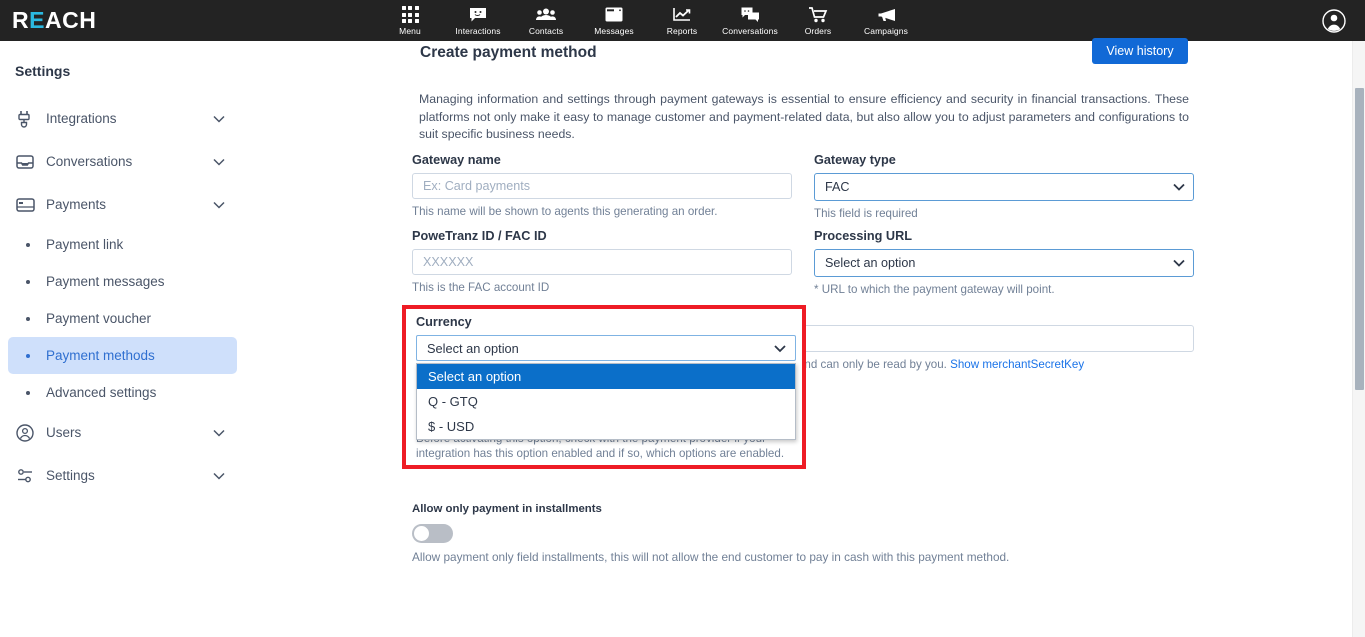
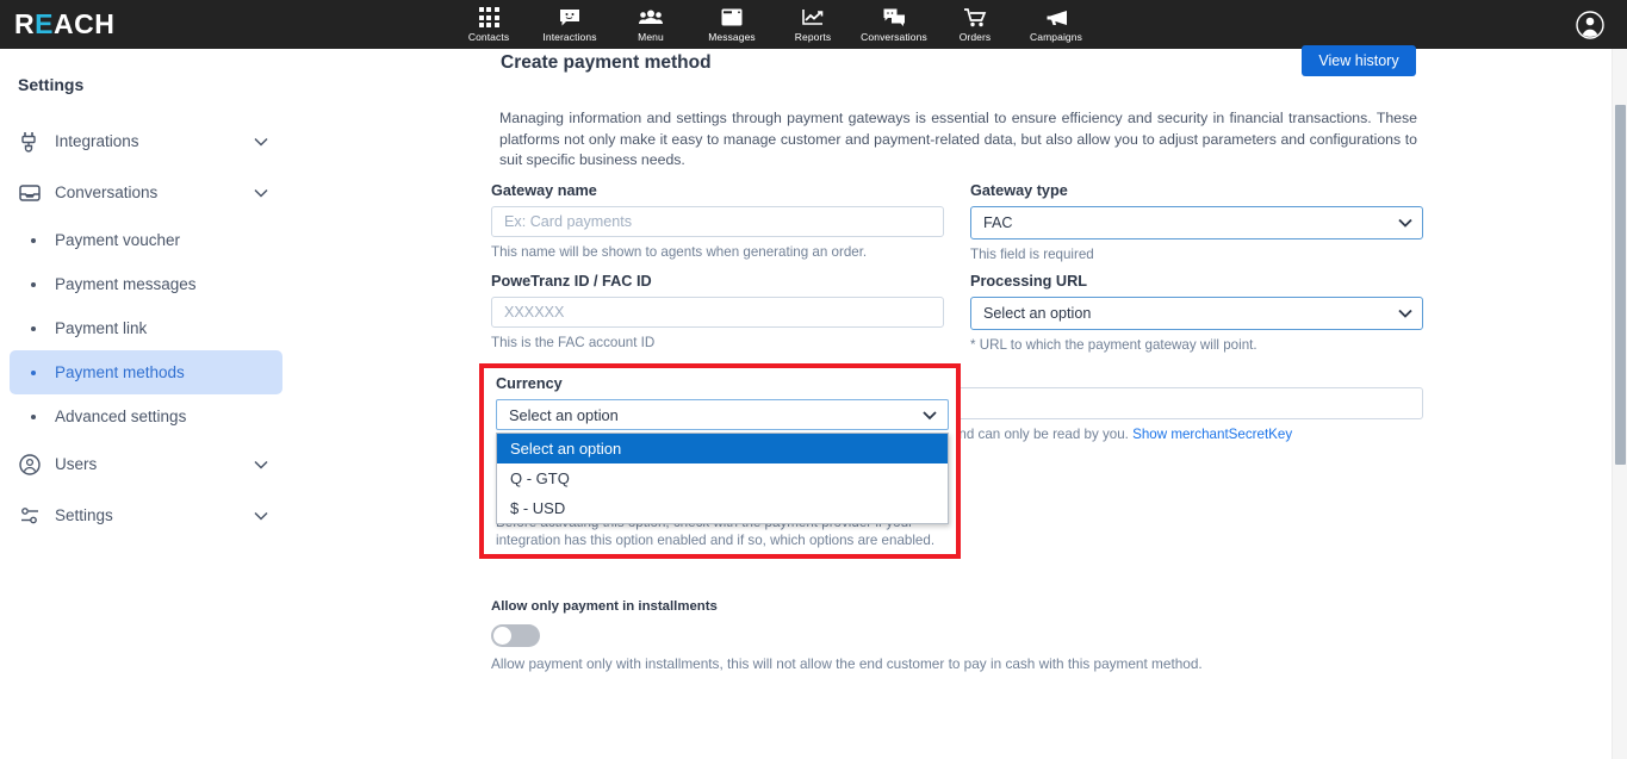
  REACH
- Menu
+ Contacts
  Interactions
- Contacts
+ Menu
  Messages
  Reports
  Conversations
  Orders
  Campaigns
  Settings
  Integrations
  Conversations
- Payments
- Payment link
+ Payment voucher
  Payment messages
- Payment voucher
+ Payment link
  Payment methods
  Advanced settings
  Users
  Settings
  Create payment method
  View history
  Managing information and settings through payment gateways is essential to ensure efficiency and security in financial transactions. These platforms not only make it easy to manage customer and payment-related data, but also allow you to adjust parameters and configurations to suit specific business needs.
  Gateway name
  Ex: Card payments
- This name will be shown to agents this generating an order.
+ This name will be shown to agents when generating an order.
  Gateway type
  FAC
  This field is required
  PoweTranz ID / FAC ID
  XXXXXX
  This is the FAC account ID
  Processing URL
  Select an option
  * URL to which the payment gateway will point.
  Currency
  Select an option
  Select an option
  Q - GTQ
  $ - USD
  Allow only payment in installments
- Allow payment only field installments, this will not allow the end customer to pay in cash with this payment method.
+ Allow payment only with installments, this will not allow the end customer to pay in cash with this payment method.
